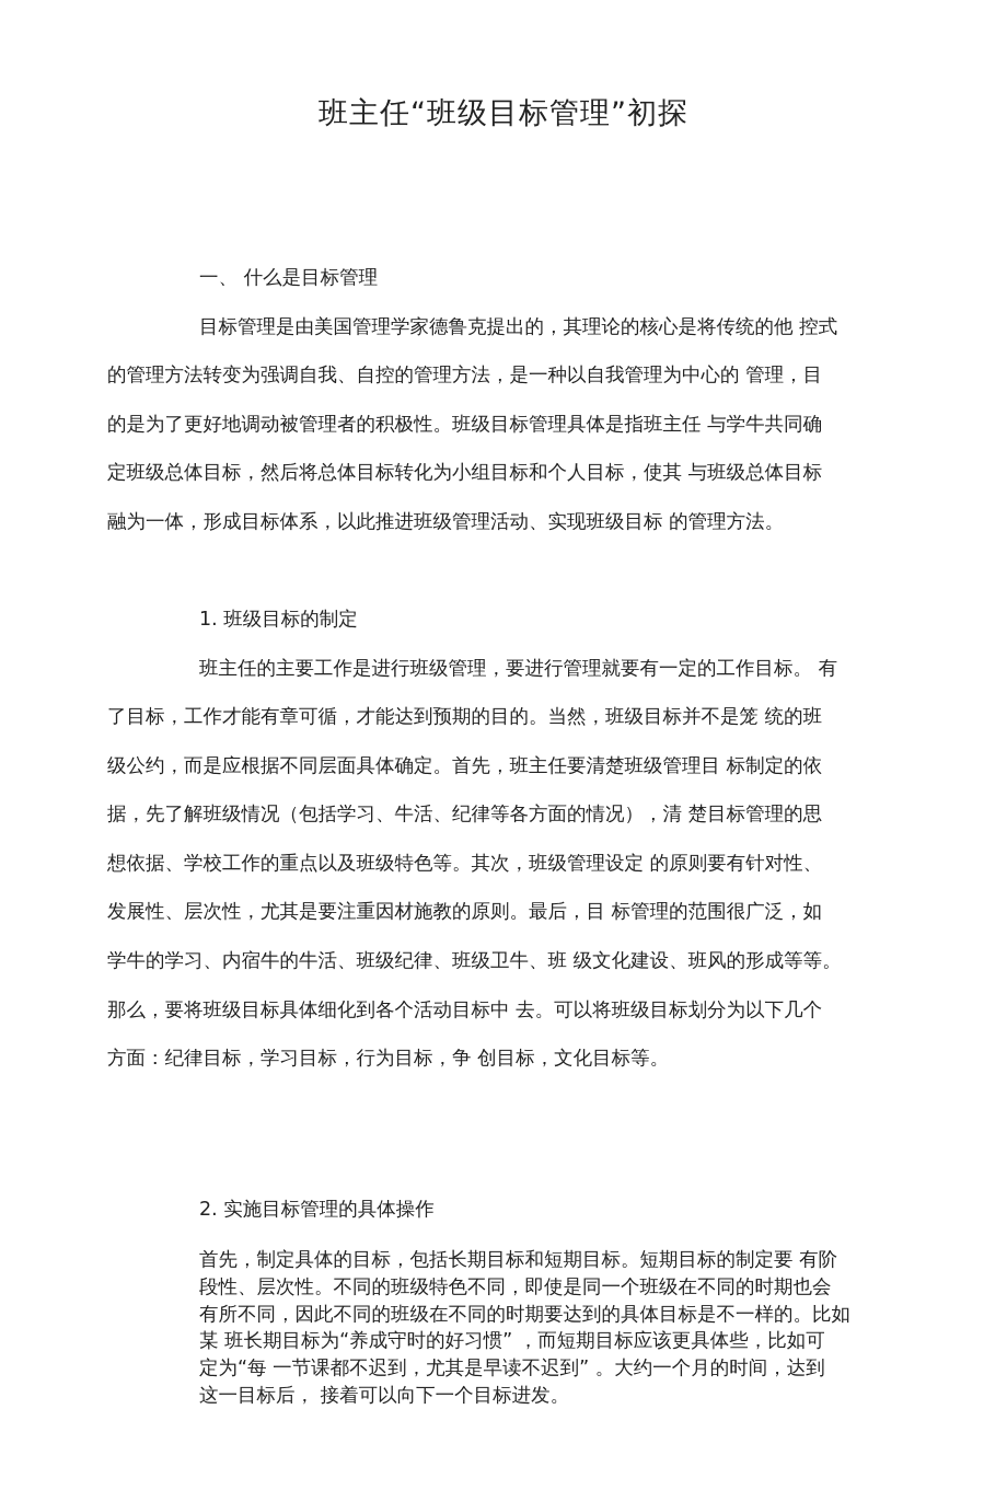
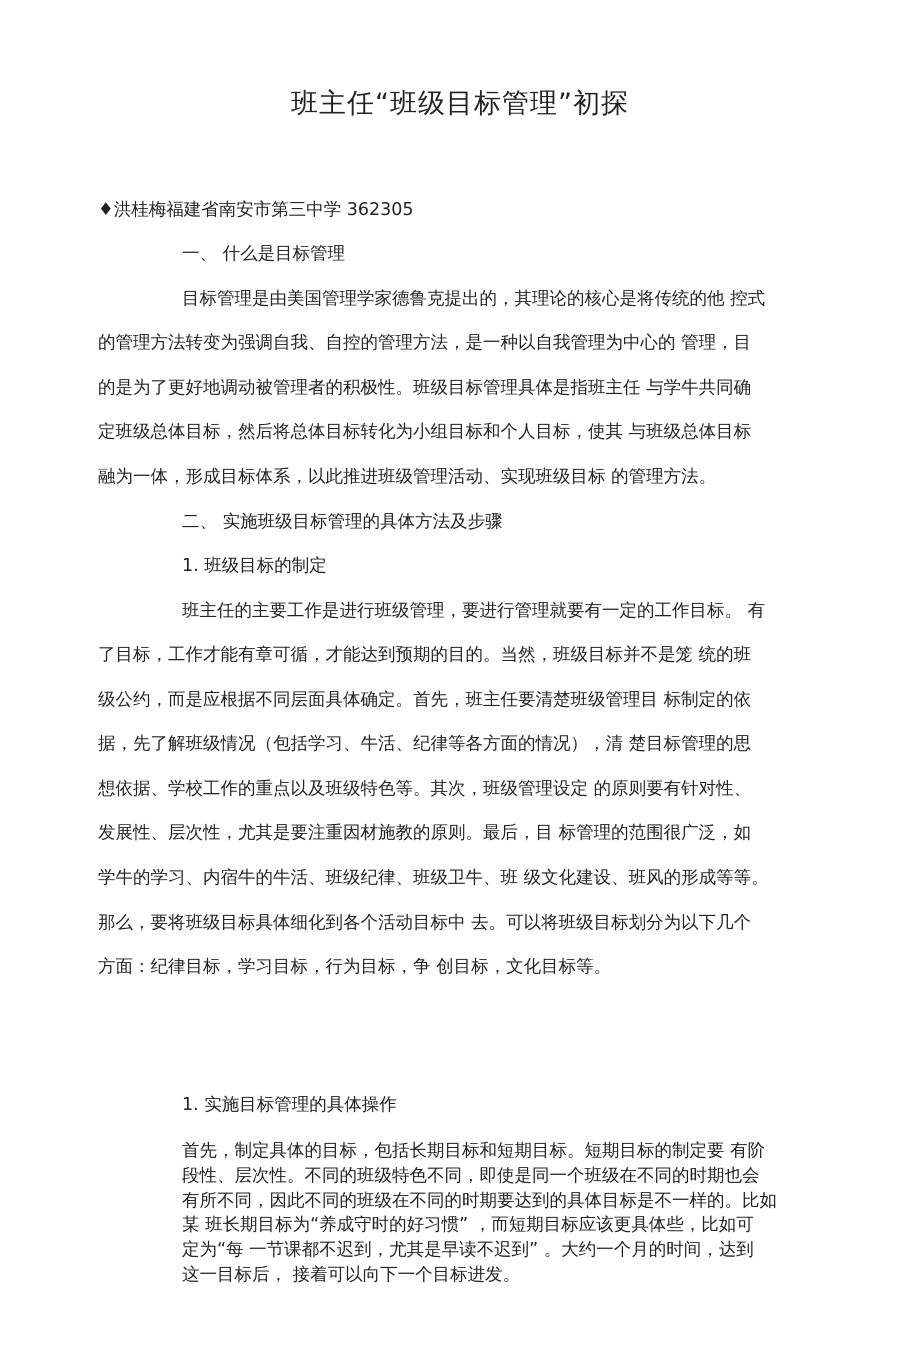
  班主任“班级目标管理”初探
+ ♦洪桂梅福建省南安市第三中学 362305
  一、 什么是目标管理
  目标管理是由美国管理学家德鲁克提出的，其理论的核心是将传统的他 控式
  的管理方法转变为强调自我、自控的管理方法，是一种以自我管理为中心的 管理，目
  的是为了更好地调动被管理者的积极性。班级目标管理具体是指班主任 与学牛共同确
  定班级总体目标，然后将总体目标转化为小组目标和个人目标，使其 与班级总体目标
  融为一体，形成目标体系，以此推进班级管理活动、实现班级目标 的管理方法。
+ 二、 实施班级目标管理的具体方法及步骤
  1. 班级目标的制定
  班主任的主要工作是进行班级管理，要进行管理就要有一定的工作目标。 有
  了目标，工作才能有章可循，才能达到预期的目的。当然，班级目标并不是笼 统的班
  级公约，而是应根据不同层面具体确定。首先，班主任要清楚班级管理目 标制定的依
  据，先了解班级情况（包括学习、牛活、纪律等各方面的情况），清 楚目标管理的思
  想依据、学校工作的重点以及班级特色等。其次，班级管理设定 的原则要有针对性、
  发展性、层次性，尤其是要注重因材施教的原则。最后，目 标管理的范围很广泛，如
  学牛的学习、内宿牛的牛活、班级纪律、班级卫牛、班 级文化建设、班风的形成等等。
  那么，要将班级目标具体细化到各个活动目标中 去。可以将班级目标划分为以下几个
  方面：纪律目标，学习目标，行为目标，争 创目标，文化目标等。
- 2. 实施目标管理的具体操作
+ 1. 实施目标管理的具体操作
  首先，制定具体的目标，包括长期目标和短期目标。短期目标的制定要 有阶
  段性、层次性。不同的班级特色不同，即使是同一个班级在不同的时期也会
  有所不同，因此不同的班级在不同的时期要达到的具体目标是不一样的。比如
  某 班长期目标为“养成守时的好习惯” ，而短期目标应该更具体些，比如可
  定为“每 一节课都不迟到，尤其是早读不迟到” 。大约一个月的时间，达到
  这一目标后， 接着可以向下一个目标进发。
